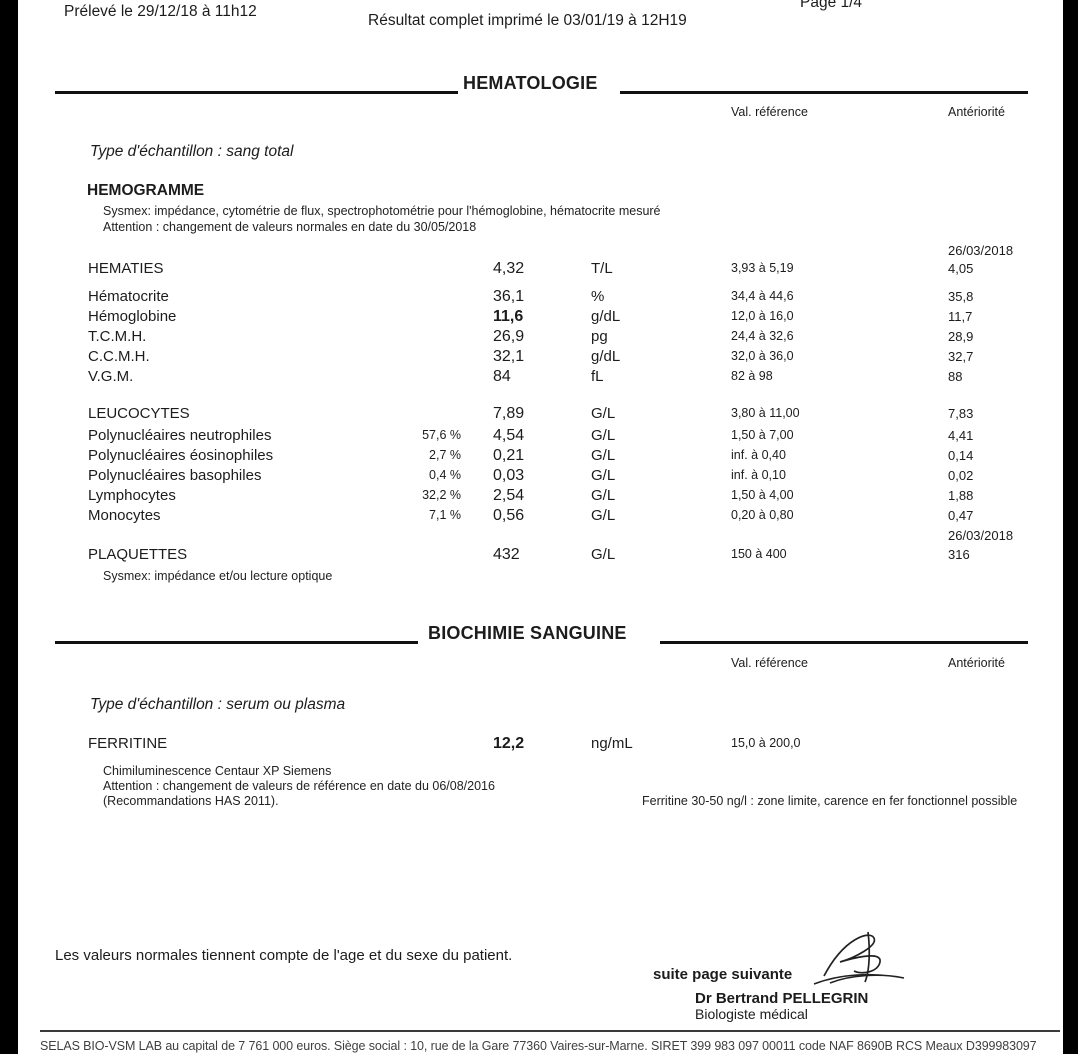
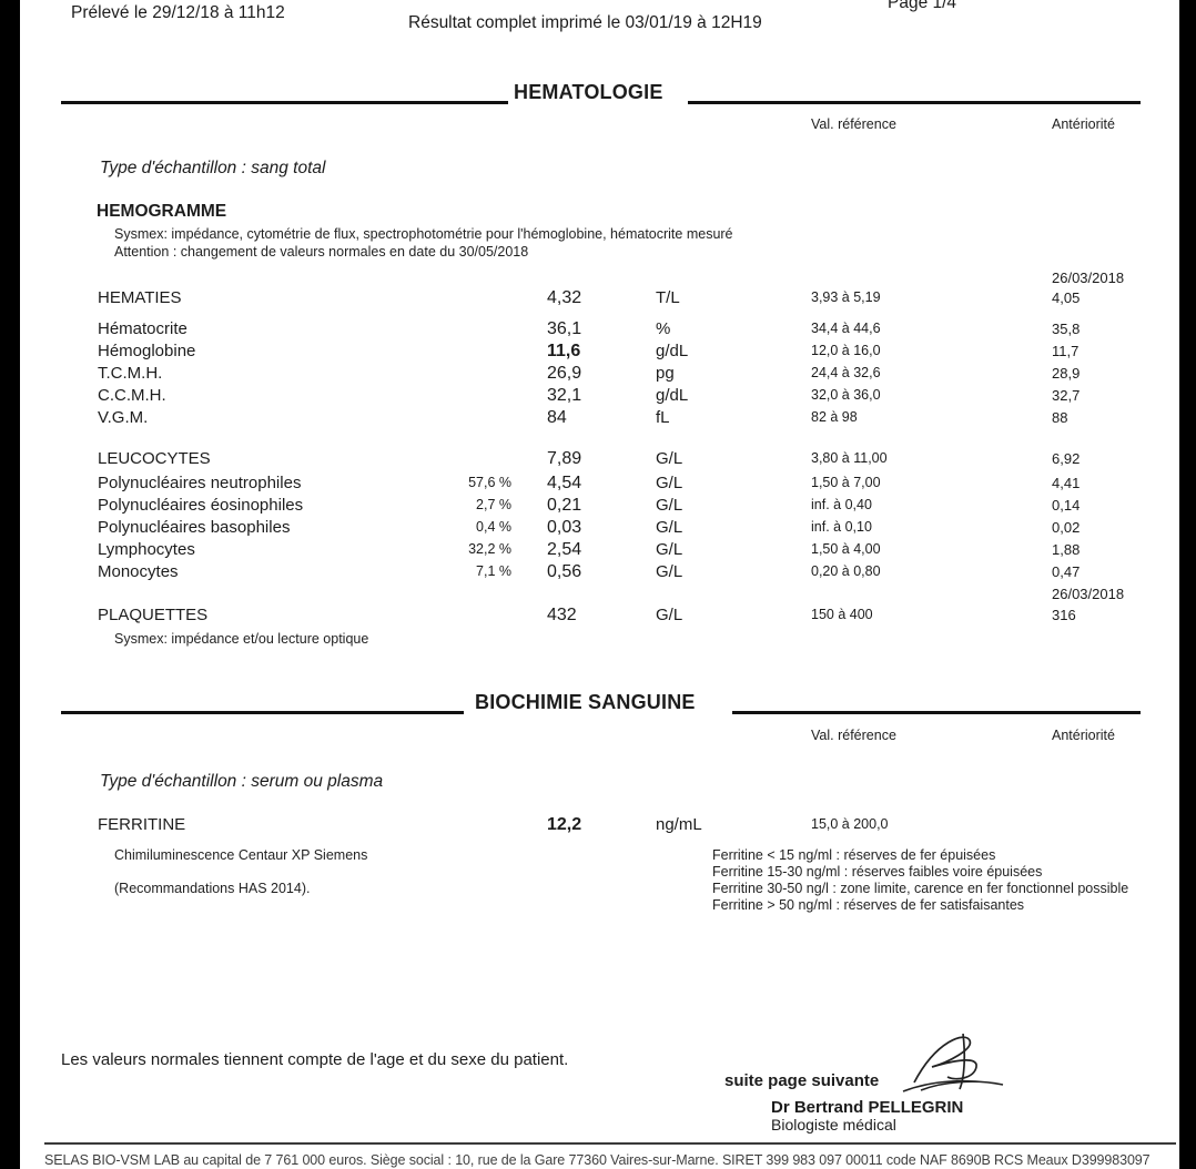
  Prélevé le 29/12/18 à 11h12
  Résultat complet imprimé le 03/01/19 à 12H19
  Page 1/4
  HEMATOLOGIE
  Val. référence
  Antériorité
  Type d'échantillon : sang total
  HEMOGRAMME
  Sysmex: impédance, cytométrie de flux, spectrophotométrie pour l'hémoglobine, hématocrite mesuré
  Attention : changement de valeurs normales en date du 30/05/2018
  26/03/2018
  HEMATIES
  4,32
  T/L
  3,93 à 5,19
  4,05
  Hématocrite
  36,1
  %
  34,4 à 44,6
  35,8
  Hémoglobine
  11,6
  g/dL
  12,0 à 16,0
  11,7
  T.C.M.H.
  26,9
  pg
  24,4 à 32,6
  28,9
  C.C.M.H.
  32,1
  g/dL
  32,0 à 36,0
  32,7
  V.G.M.
  84
  fL
  82 à 98
  88
  LEUCOCYTES
  7,89
  G/L
  3,80 à 11,00
- 7,83
+ 6,92
  Polynucléaires neutrophiles
  57,6 %
  4,54
  G/L
  1,50 à 7,00
  4,41
  Polynucléaires éosinophiles
  2,7 %
  0,21
  G/L
  inf. à 0,40
  0,14
  Polynucléaires basophiles
  0,4 %
  0,03
  G/L
  inf. à 0,10
  0,02
  Lymphocytes
  32,2 %
  2,54
  G/L
  1,50 à 4,00
  1,88
  Monocytes
  7,1 %
  0,56
  G/L
  0,20 à 0,80
  0,47
  26/03/2018
  PLAQUETTES
  432
  G/L
  150 à 400
  316
  Sysmex: impédance et/ou lecture optique
  BIOCHIMIE SANGUINE
  Val. référence
  Antériorité
  Type d'échantillon : serum ou plasma
  FERRITINE
  12,2
  ng/mL
  15,0 à 200,0
  Chimiluminescence Centaur XP Siemens
- Attention : changement de valeurs de référence en date du 06/08/2016
- (Recommandations HAS 2011).
+ (Recommandations HAS 2014).
+ Ferritine < 15 ng/ml : réserves de fer épuisées
+ Ferritine 15-30 ng/ml : réserves faibles voire épuisées
  Ferritine 30-50 ng/l : zone limite, carence en fer fonctionnel possible
+ Ferritine > 50 ng/ml : réserves de fer satisfaisantes
  Les valeurs normales tiennent compte de l'age et du sexe du patient.
  suite page suivante
  Dr Bertrand PELLEGRIN
  Biologiste médical
  SELAS BIO-VSM LAB au capital de 7 761 000 euros. Siège social : 10, rue de la Gare 77360 Vaires-sur-Marne. SIRET 399 983 097 00011 code NAF 8690B RCS Meaux D399983097
